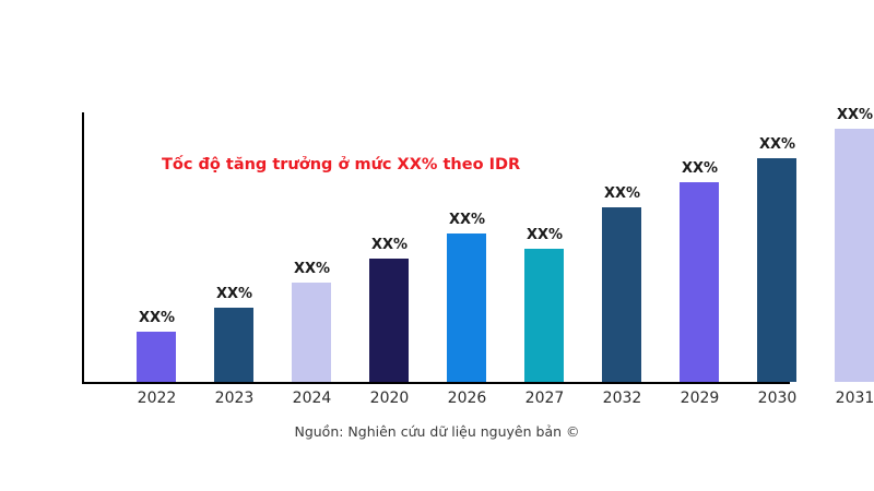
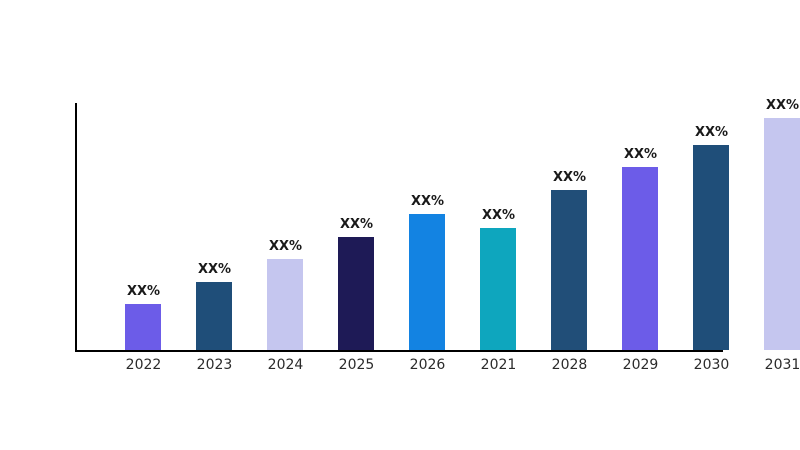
  XX%
  XX%
  XX%
  XX%
  XX%
  XX%
  XX%
  XX%
  XX%
  XX%
- Tốc độ tăng trưởng ở mức XX% theo IDR
- Nguồn: Nghiên cứu dữ liệu nguyên bản ©
  2022
  2023
  2024
- 2020
+ 2025
  2026
- 2027
+ 2021
- 2032
+ 2028
  2029
  2030
  2031
